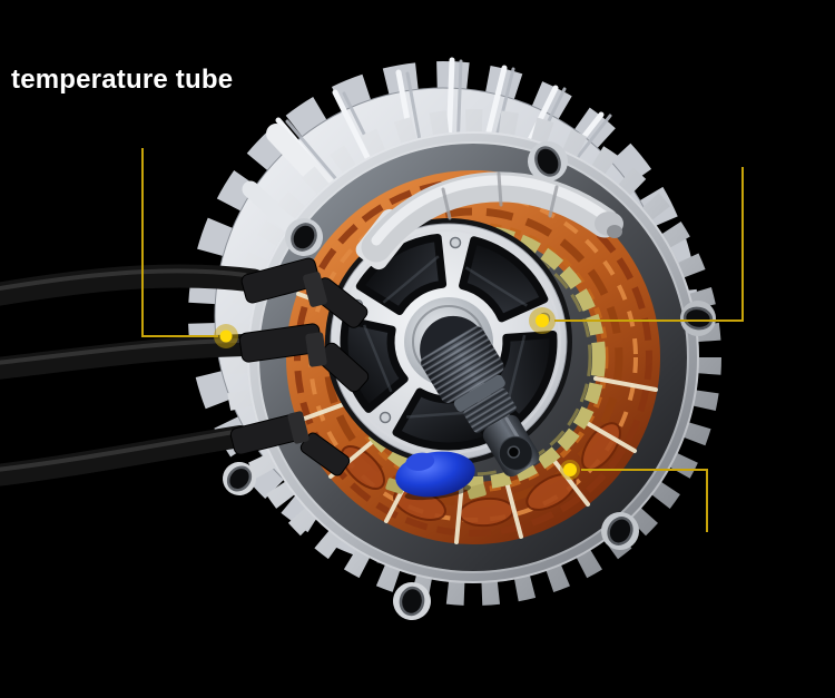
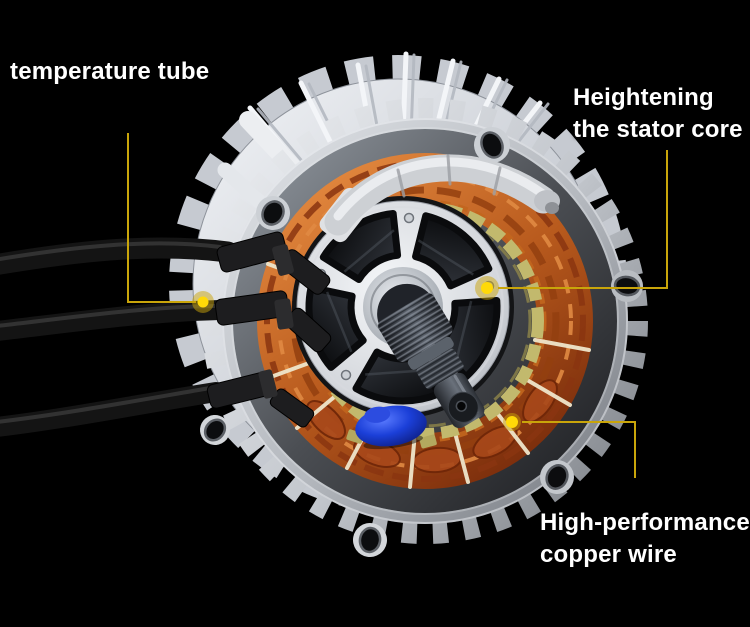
  temperature tube
+ Heightening
+ the stator core
+ High-performance
+ copper wire
